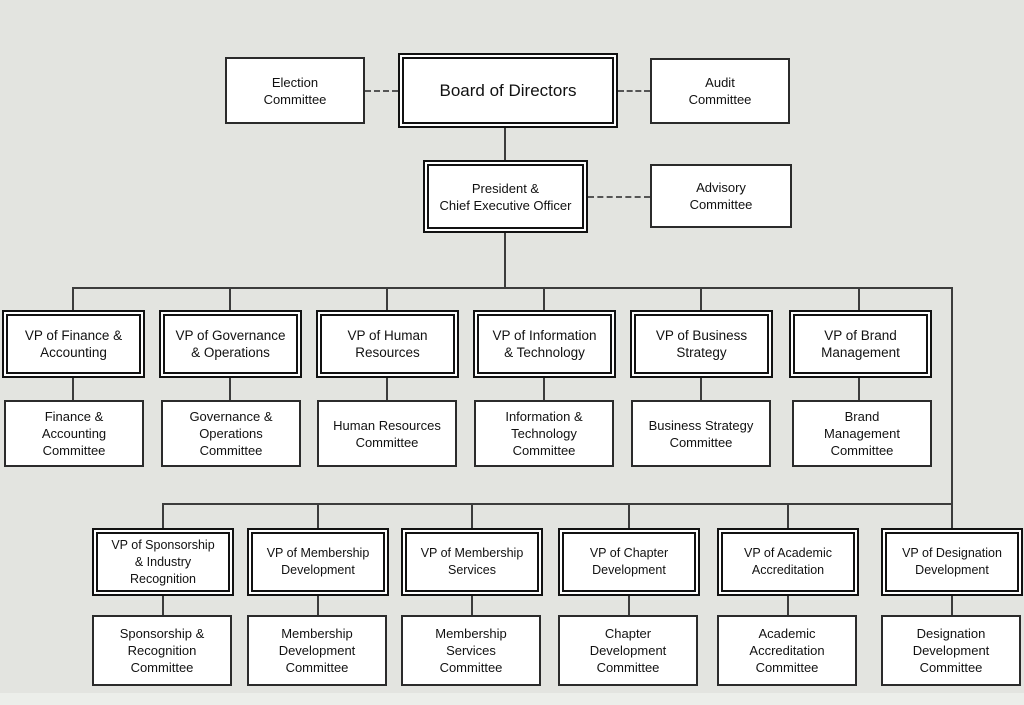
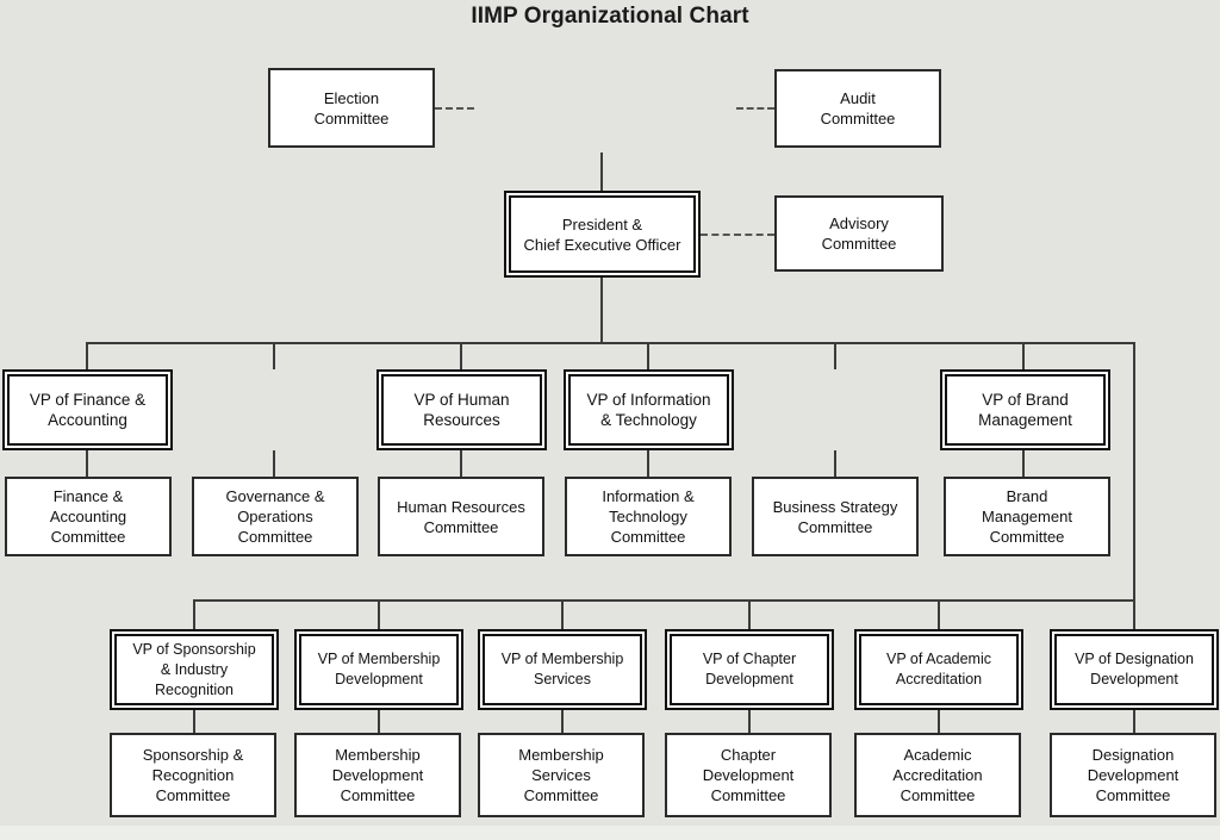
+ IIMP Organizational Chart
  Election
  Committee
- Board of Directors
  Audit
  Committee
  President &
  Chief Executive Officer
  Advisory
  Committee
  VP of Finance &
  Accounting
- VP of Governance
- & Operations
  VP of Human
  Resources
  VP of Information
  & Technology
- VP of Business
- Strategy
  VP of Brand
  Management
  Finance &
  Accounting
  Committee
  Governance &
  Operations
  Committee
  Human Resources
  Committee
  Information &
  Technology
  Committee
  Business Strategy
  Committee
  Brand
  Management
  Committee
  VP of Sponsorship
  & Industry
  Recognition
  VP of Membership
  Development
  VP of Membership
  Services
  VP of Chapter
  Development
  VP of Academic
  Accreditation
  VP of Designation
  Development
  Sponsorship &
  Recognition
  Committee
  Membership
  Development
  Committee
  Membership
  Services
  Committee
  Chapter
  Development
  Committee
  Academic
  Accreditation
  Committee
  Designation
  Development
  Committee
